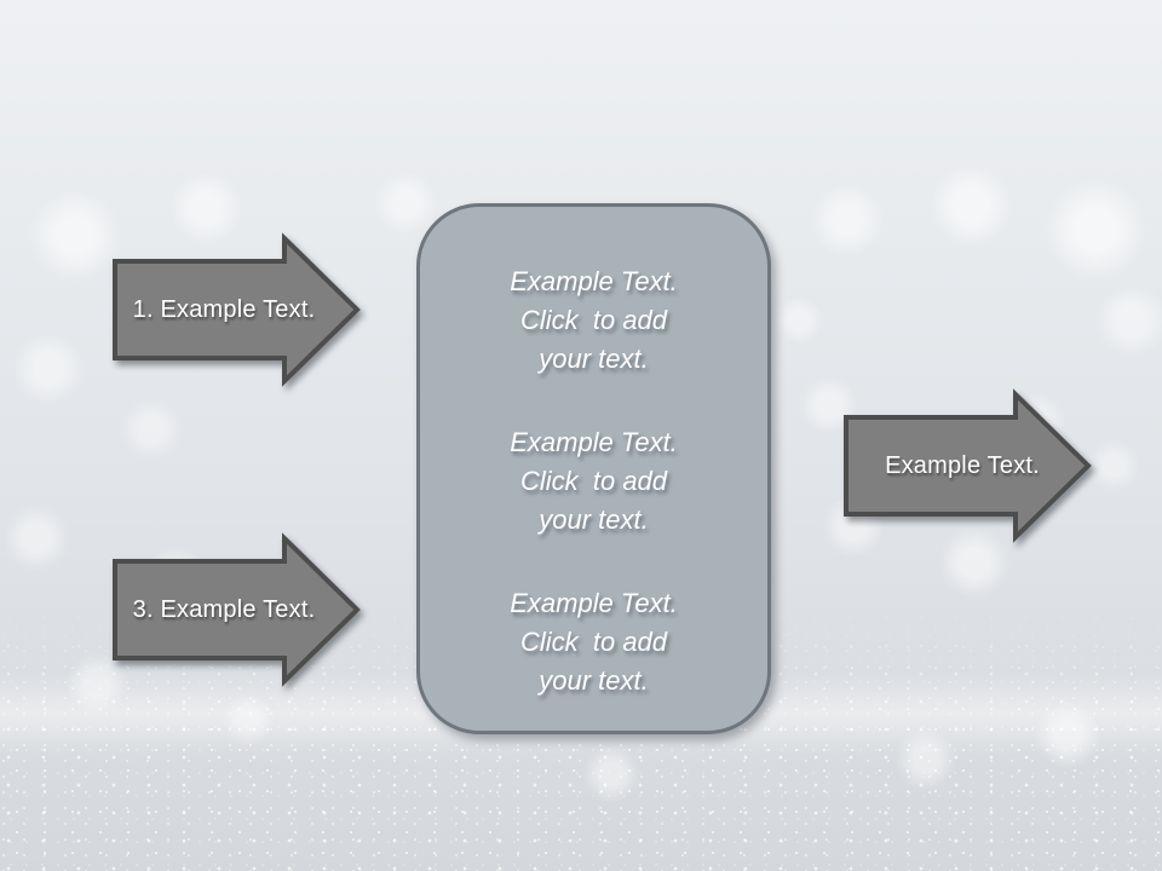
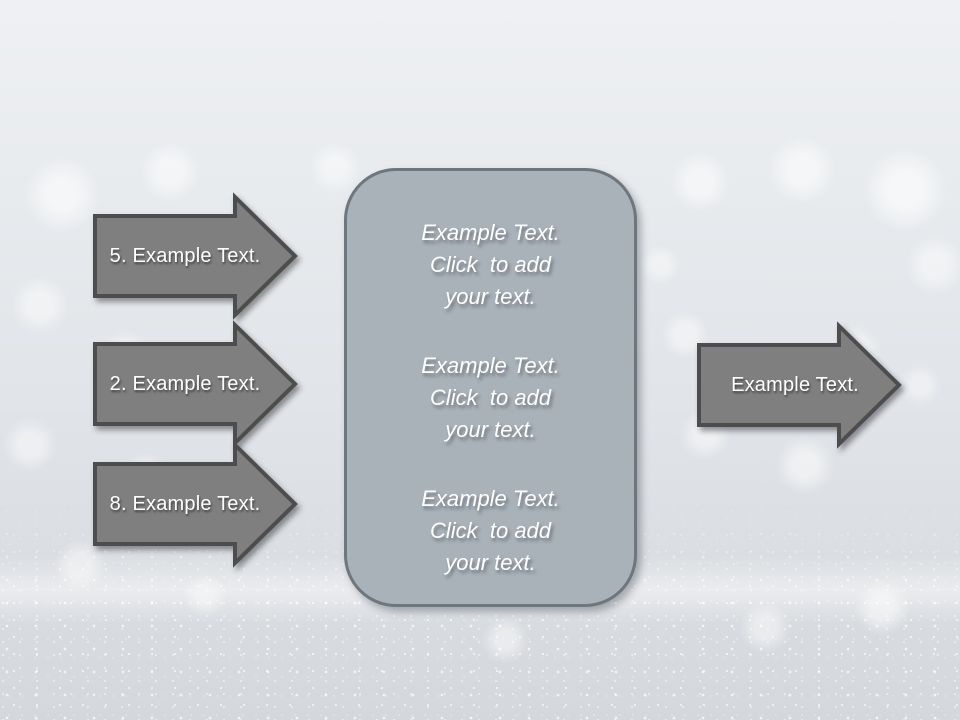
- 1. Example Text.
+ 5. Example Text.
+ 2. Example Text.
- 3. Example Text.
+ 8. Example Text.
  Example Text.
  Click to add
  your text.
  Example Text.
  Click to add
  your text.
  Example Text.
  Click to add
  your text.
  Example Text.
